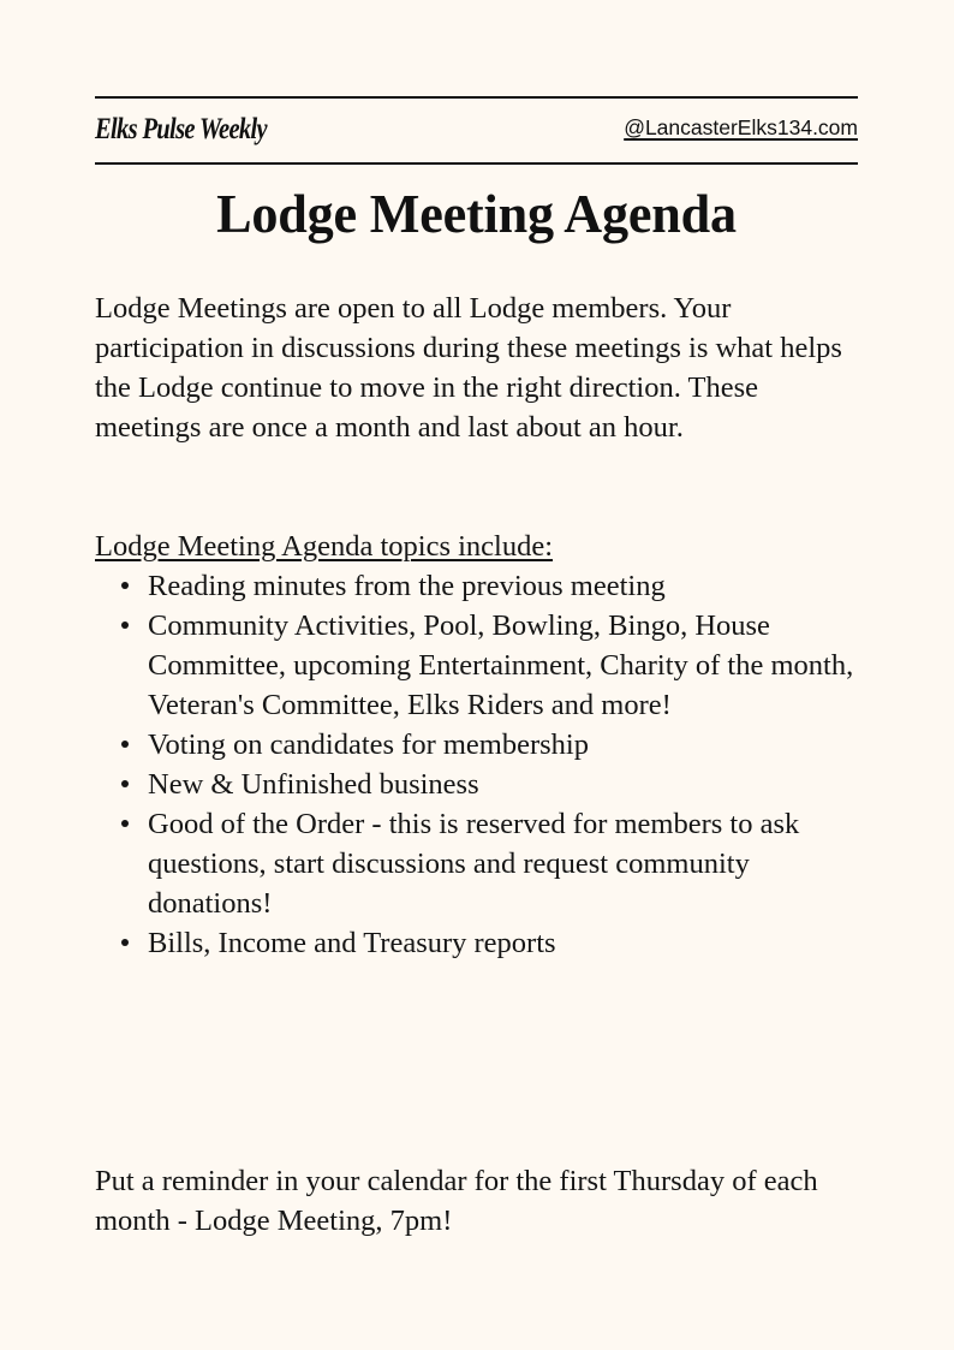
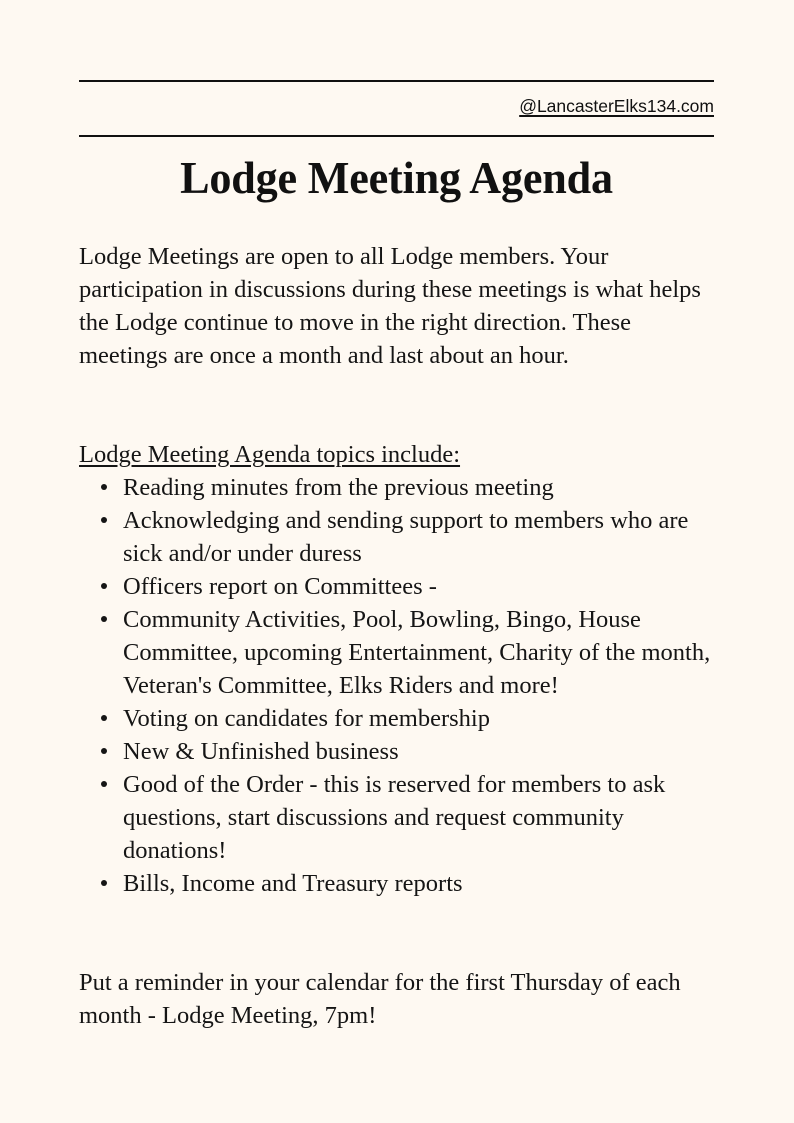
- Elks Pulse Weekly
  @LancasterElks134.com
  Lodge Meeting Agenda
  Lodge Meetings are open to all Lodge members. Your participation in discussions during these meetings is what helps the Lodge continue to move in the right direction. These meetings are once a month and last about an hour.
  Lodge Meeting Agenda topics include:
  Reading minutes from the previous meeting
+ Acknowledging and sending support to members who are sick and/or under duress
+ Officers report on Committees -
  Community Activities, Pool, Bowling, Bingo, House Committee, upcoming Entertainment, Charity of the month, Veteran's Committee, Elks Riders and more!
  Voting on candidates for membership
  New & Unfinished business
  Good of the Order - this is reserved for members to ask questions, start discussions and request community donations!
  Bills, Income and Treasury reports
  Put a reminder in your calendar for the first Thursday of each month - Lodge Meeting, 7pm!
